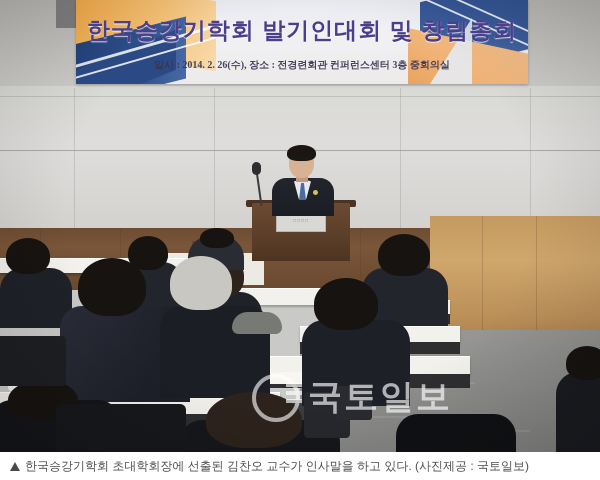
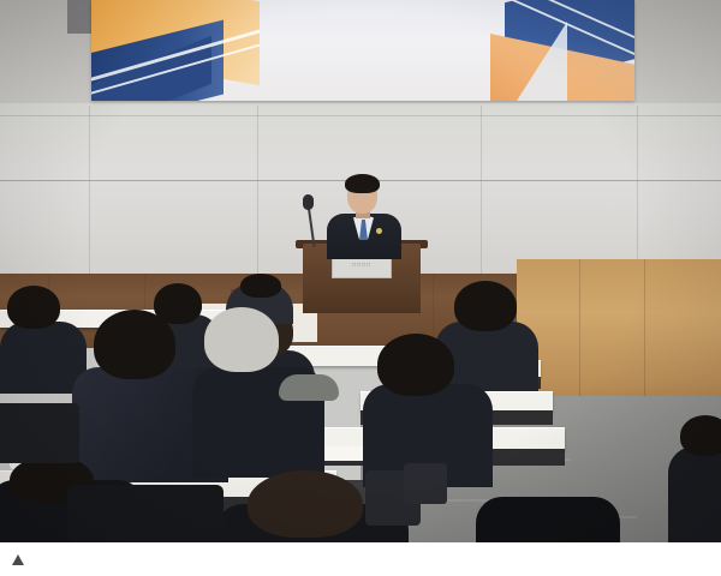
- 한국승강기학회 발기인대회 및 창립총회
- 일시 : 2014. 2. 26(수), 장소 : 전경련회관 컨퍼런스센터 3층 중회의실
- 국토일보
- 한국승강기학회 초대학회장에 선출된 김찬오 교수가 인사말을 하고 있다. (사진제공 : 국토일보)
